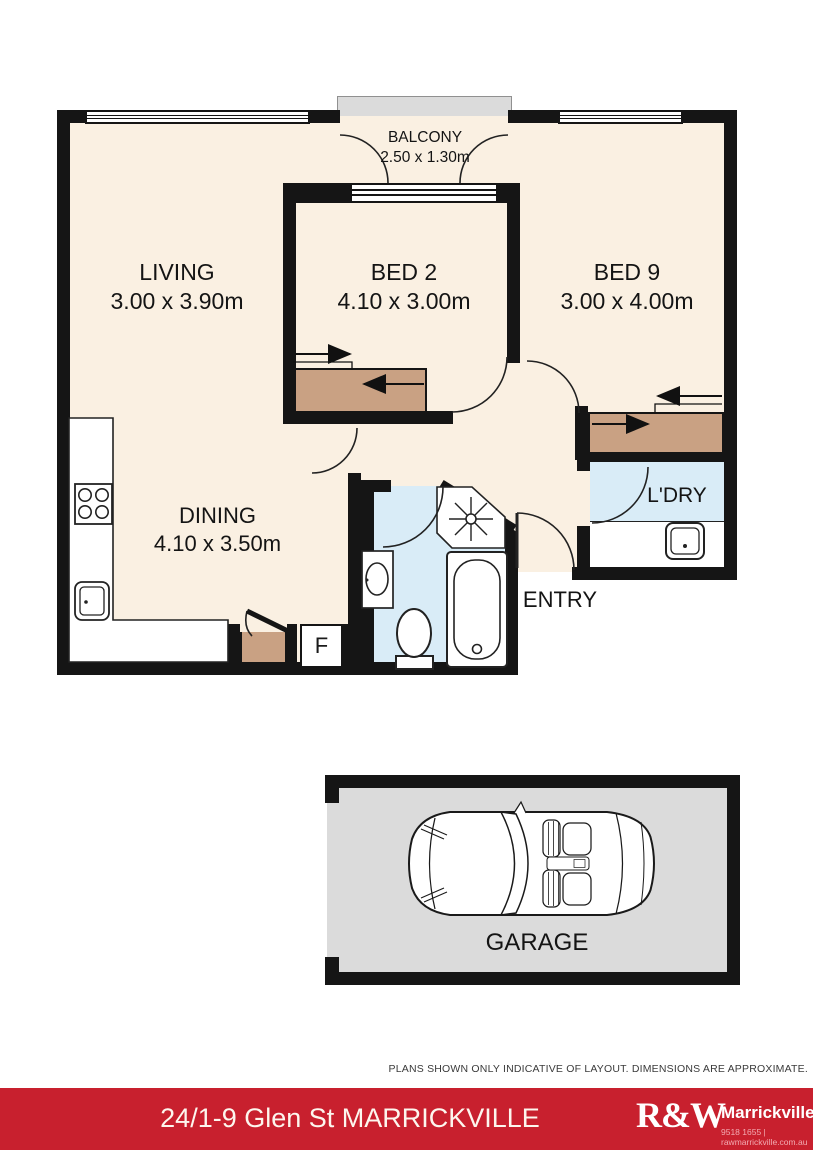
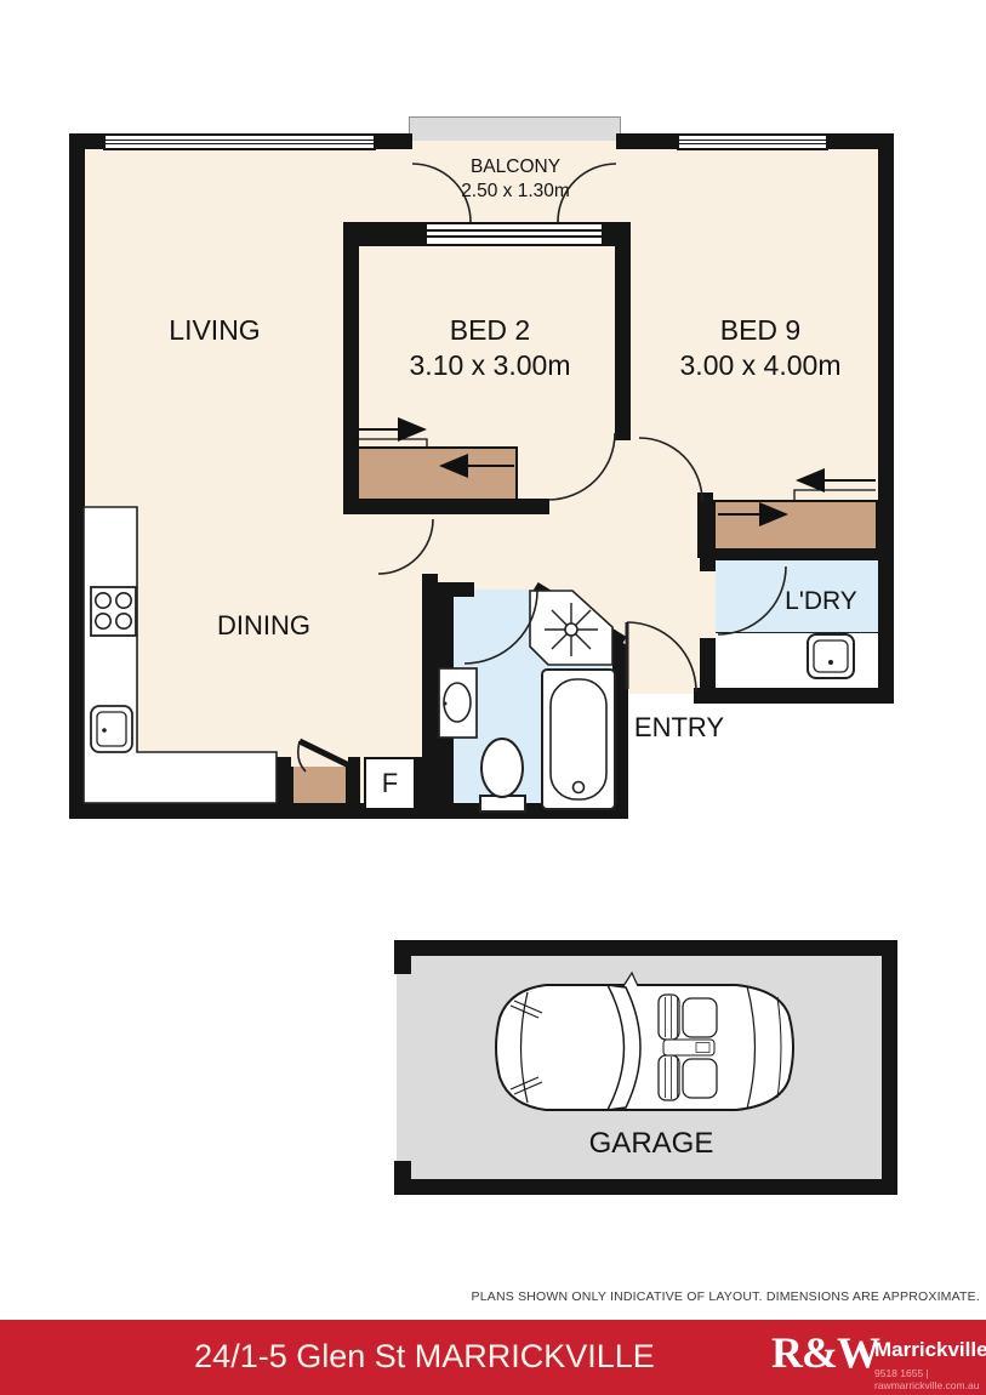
  F
  BALCONY
  2.50 x 1.30m
  LIVING
- 3.00 x 3.90m
  BED 2
- 4.10 x 3.00m
+ 3.10 x 3.00m
  BED 9
  3.00 x 4.00m
  DINING
- 4.10 x 3.50m
  L'DRY
  ENTRY
  GARAGE
  PLANS SHOWN ONLY INDICATIVE OF LAYOUT. DIMENSIONS ARE APPROXIMATE.
- 24/1-9 Glen St MARRICKVILLE
+ 24/1-5 Glen St MARRICKVILLE
  R&W
  Marrickville
  9518 1655 | rawmarrickville.com.au
